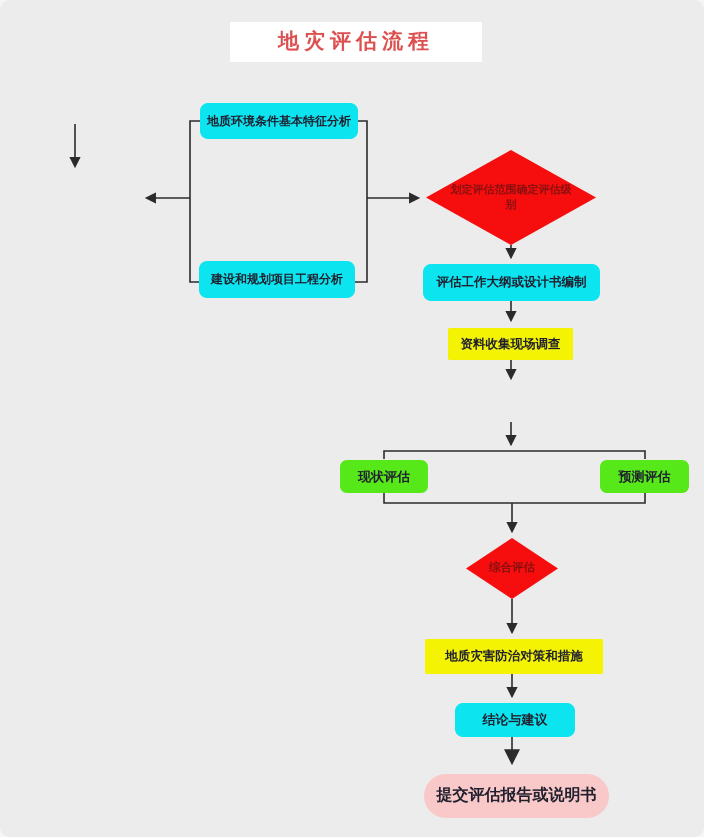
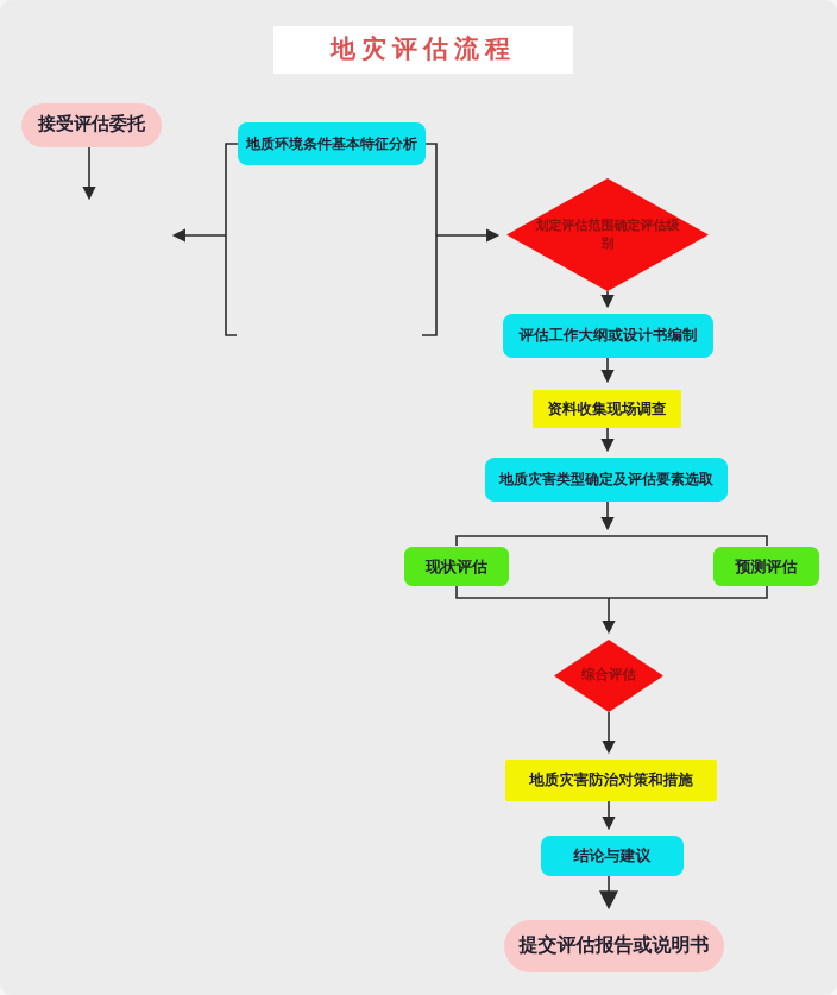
  地灾评估流程
+ 接受评估委托
  地质环境条件基本特征分析
- 建设和规划项目工程分析
  划定评估范围确定评估级别
  评估工作大纲或设计书编制
  资料收集现场调查
+ 地质灾害类型确定及评估要素选取
  现状评估
  预测评估
  综合评估
  地质灾害防治对策和措施
  结论与建议
  提交评估报告或说明书
